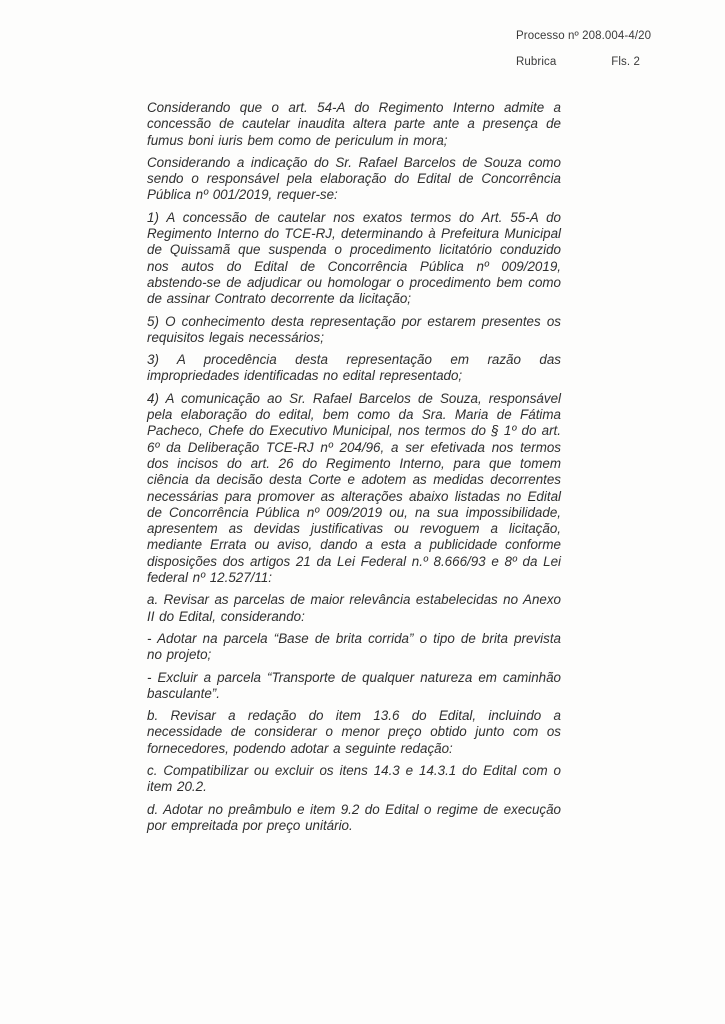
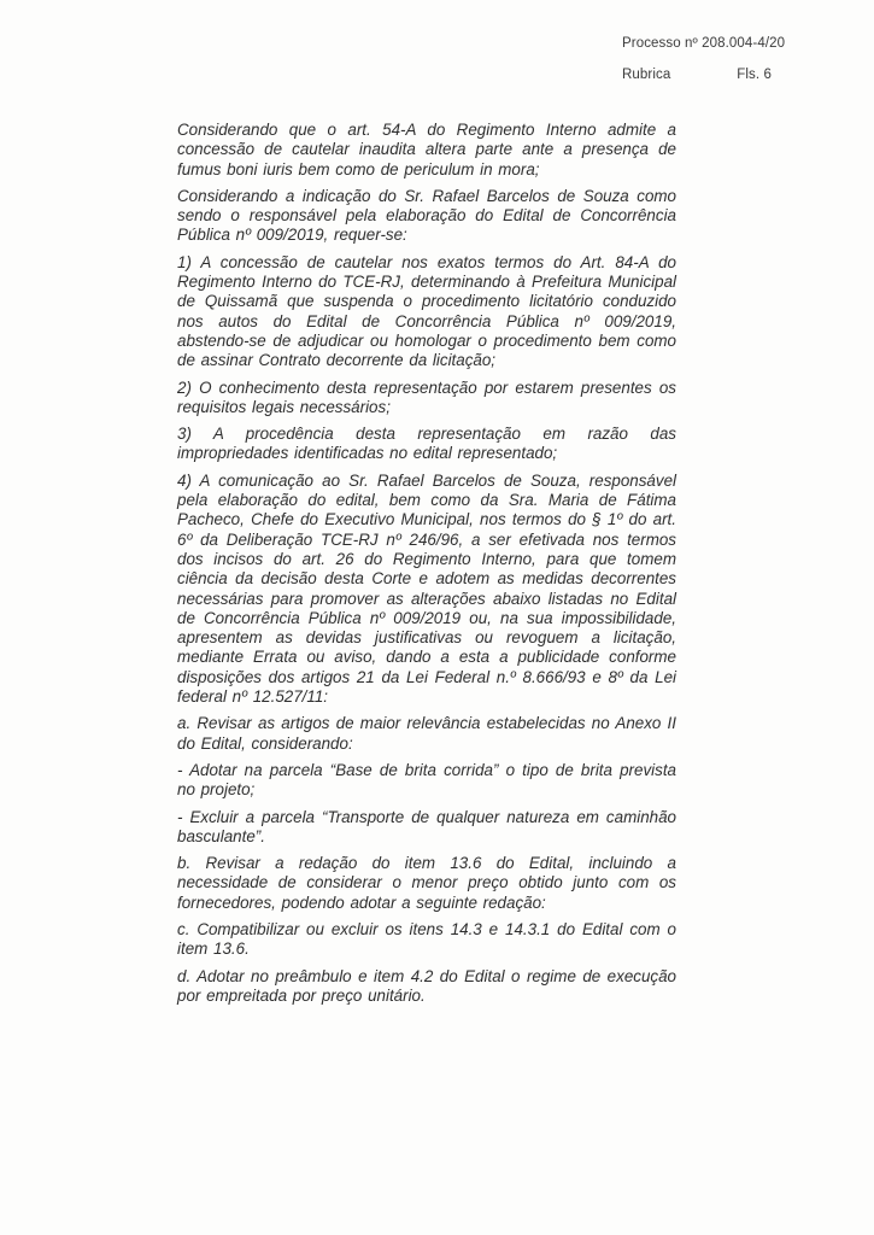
  Processo nº 208.004-4/20
  Rubrica
- Fls. 2
+ Fls. 6
  Considerando que o art. 54-A do Regimento Interno admite a concessão de cautelar inaudita altera parte ante a presença de fumus boni iuris bem como de periculum in mora;
- Considerando a indicação do Sr. Rafael Barcelos de Souza como sendo o responsável pela elaboração do Edital de Concorrência Pública nº 001/2019, requer-se:
+ Considerando a indicação do Sr. Rafael Barcelos de Souza como sendo o responsável pela elaboração do Edital de Concorrência Pública nº 009/2019, requer-se:
- 1) A concessão de cautelar nos exatos termos do Art. 55-A do Regimento Interno do TCE-RJ, determinando à Prefeitura Municipal de Quissamã que suspenda o procedimento licitatório conduzido nos autos do Edital de Concorrência Pública nº 009/2019, abstendo-se de adjudicar ou homologar o procedimento bem como de assinar Contrato decorrente da licitação;
+ 1) A concessão de cautelar nos exatos termos do Art. 84-A do Regimento Interno do TCE-RJ, determinando à Prefeitura Municipal de Quissamã que suspenda o procedimento licitatório conduzido nos autos do Edital de Concorrência Pública nº 009/2019, abstendo-se de adjudicar ou homologar o procedimento bem como de assinar Contrato decorrente da licitação;
- 5) O conhecimento desta representação por estarem presentes os requisitos legais necessários;
+ 2) O conhecimento desta representação por estarem presentes os requisitos legais necessários;
  3) A procedência desta representação em razão das impropriedades identificadas no edital representado;
- 4) A comunicação ao Sr. Rafael Barcelos de Souza, responsável pela elaboração do edital, bem como da Sra. Maria de Fátima Pacheco, Chefe do Executivo Municipal, nos termos do § 1º do art. 6º da Deliberação TCE-RJ nº 204/96, a ser efetivada nos termos dos incisos do art. 26 do Regimento Interno, para que tomem ciência da decisão desta Corte e adotem as medidas decorrentes necessárias para promover as alterações abaixo listadas no Edital de Concorrência Pública nº 009/2019 ou, na sua impossibilidade, apresentem as devidas justificativas ou revoguem a licitação, mediante Errata ou aviso, dando a esta a publicidade conforme disposições dos artigos 21 da Lei Federal n.º 8.666/93 e 8º da Lei federal nº 12.527/11:
+ 4) A comunicação ao Sr. Rafael Barcelos de Souza, responsável pela elaboração do edital, bem como da Sra. Maria de Fátima Pacheco, Chefe do Executivo Municipal, nos termos do § 1º do art. 6º da Deliberação TCE-RJ nº 246/96, a ser efetivada nos termos dos incisos do art. 26 do Regimento Interno, para que tomem ciência da decisão desta Corte e adotem as medidas decorrentes necessárias para promover as alterações abaixo listadas no Edital de Concorrência Pública nº 009/2019 ou, na sua impossibilidade, apresentem as devidas justificativas ou revoguem a licitação, mediante Errata ou aviso, dando a esta a publicidade conforme disposições dos artigos 21 da Lei Federal n.º 8.666/93 e 8º da Lei federal nº 12.527/11:
- a. Revisar as parcelas de maior relevância estabelecidas no Anexo II do Edital, considerando:
+ a. Revisar as artigos de maior relevância estabelecidas no Anexo II do Edital, considerando:
  - Adotar na parcela “Base de brita corrida” o tipo de brita prevista no projeto;
  - Excluir a parcela “Transporte de qualquer natureza em caminhão basculante”.
  b. Revisar a redação do item 13.6 do Edital, incluindo a necessidade de considerar o menor preço obtido junto com os fornecedores, podendo adotar a seguinte redação:
- c. Compatibilizar ou excluir os itens 14.3 e 14.3.1 do Edital com o item 20.2.
+ c. Compatibilizar ou excluir os itens 14.3 e 14.3.1 do Edital com o item 13.6.
- d. Adotar no preâmbulo e item 9.2 do Edital o regime de execução por empreitada por preço unitário.
+ d. Adotar no preâmbulo e item 4.2 do Edital o regime de execução por empreitada por preço unitário.
